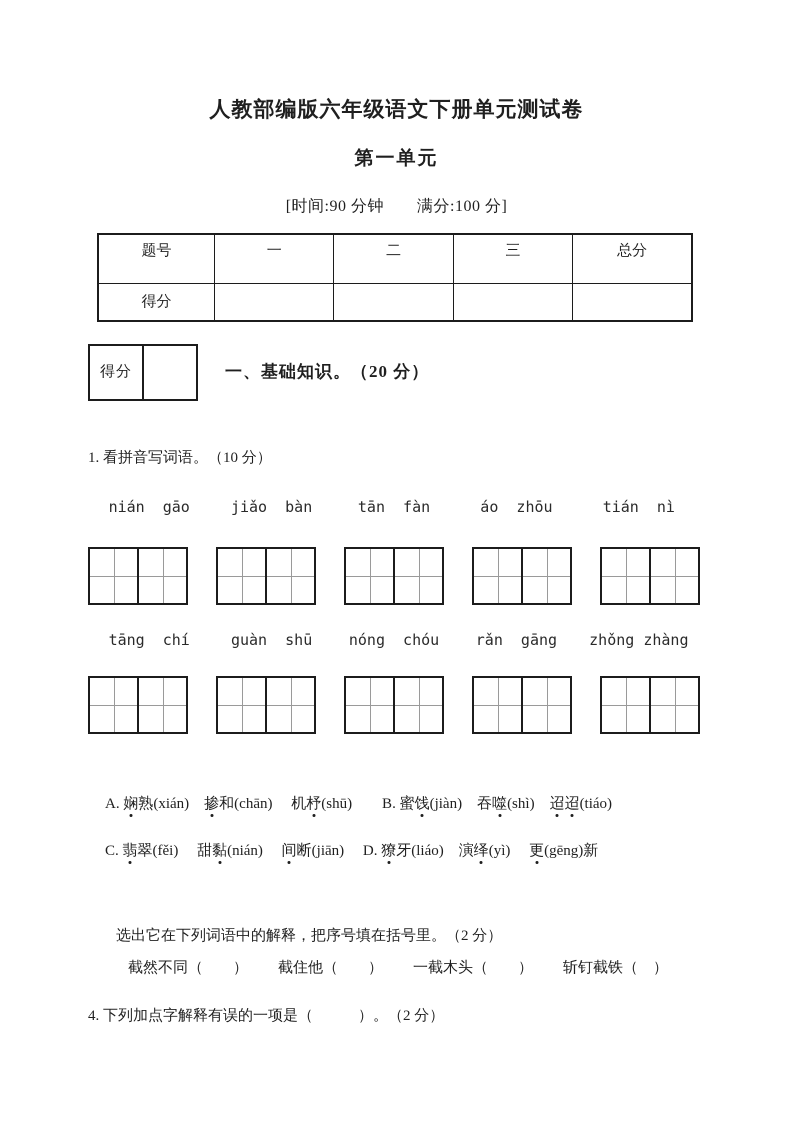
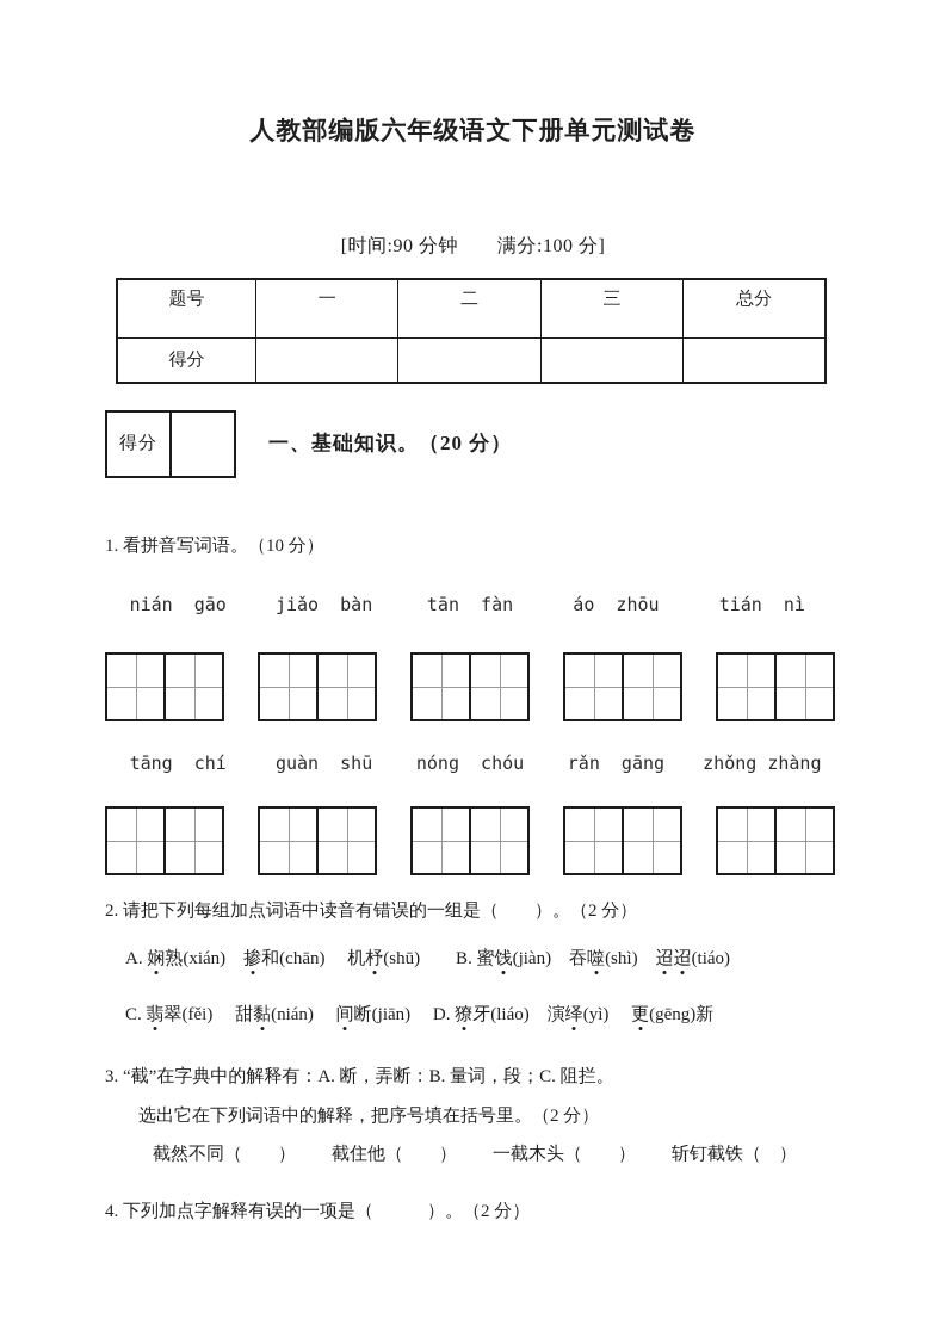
  人教部编版六年级语文下册单元测试卷
- 第一单元
  [时间:90 分钟 满分:100 分]
  题号	一	二	三	总分
  得分
  得分
  一、基础知识。（20 分）
  1. 看拼音写词语。（10 分）
  nián gāo
  jiǎo bàn
  tān fàn
  áo zhōu
  tián nì
  tāng chí
  guàn shū
  nóng chóu
  rǎn gāng
  zhǒng zhàng
+ 2. 请把下列每组加点词语中读音有错误的一组是（ ）。（2 分）
  A. 娴熟(xián) 掺和(chān) 机杼(shū) B. 蜜饯(jiàn) 吞噬(shì) 迢迢(tiáo)
  C. 翡翠(fěi) 甜黏(nián) 间断(jiān) D. 獠牙(liáo) 演绎(yì) 更(gēng)新
+ 3. “截”在字典中的解释有：A. 断，弄断：B. 量词，段；C. 阻拦。
  选出它在下列词语中的解释，把序号填在括号里。（2 分）
  截然不同（ ） 截住他（ ） 一截木头（ ） 斩钉截铁（ ）
  4. 下列加点字解释有误的一项是（ ）。（2 分）
